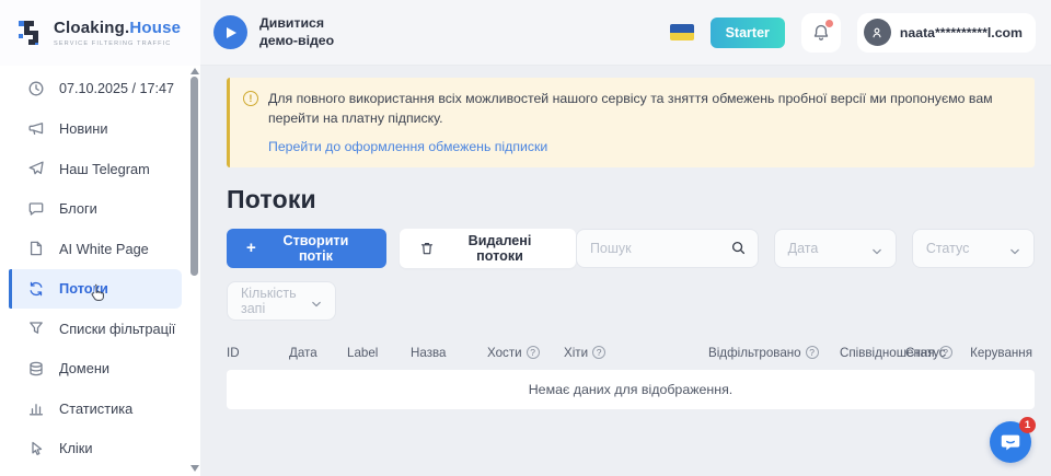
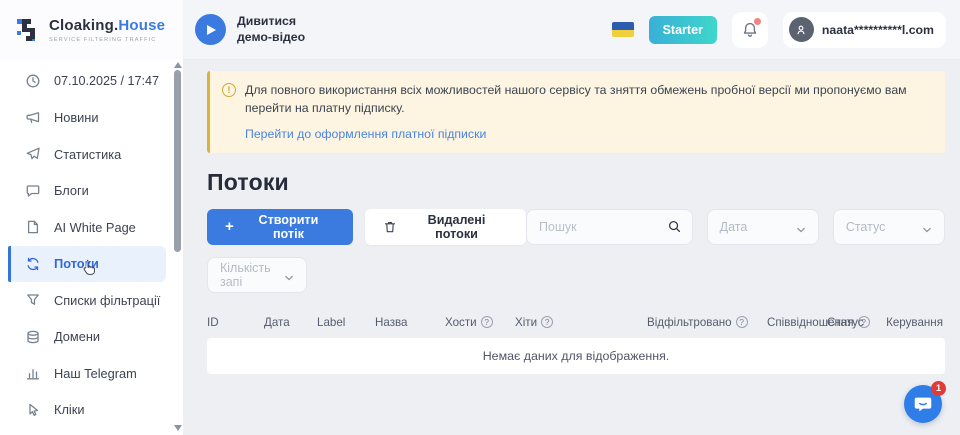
  Cloaking.House
  07.10.2025 / 17:47
  Новини
- Наш Telegram
+ Статистика
  Блоги
  AI White Page
  Потои
  Списки фільтрації
  Домени
- Статистика
+ Наш Telegram
  Кліки
  Дивитися демо-відео
  Starter
  naata**********l.com
  !
  Для повного використання всіх можливостей нашого сервісу та зняття обмежень пробної версії ми пропонуємо вам перейти на платну підписку.
- Перейти до оформлення обмежень підписки
+ Перейти до оформлення платної підписки
  Потоки
  +
  Створити потік
  Видалені потоки
  Пошук
  Дата
  Статус
  Кількість запі
  ID
  Дата
  Label
  Назва
  Хости
  ?
  Хіти
  ?
  Відфільтровано
  ?
  Співвідношення
  ?
  Статус
  Керування
  Немає даних для відображення.
  1
